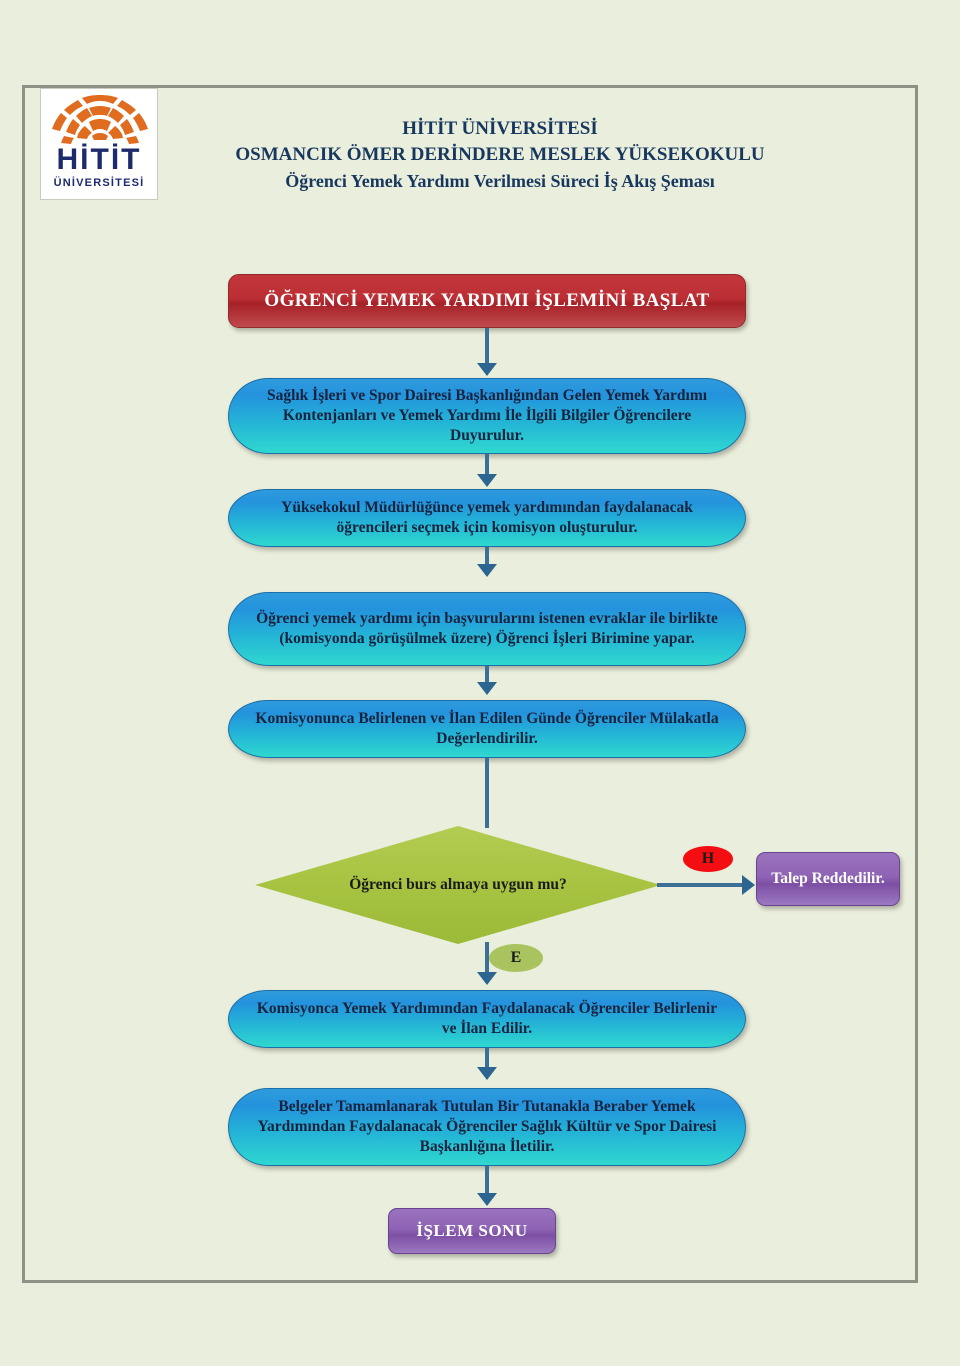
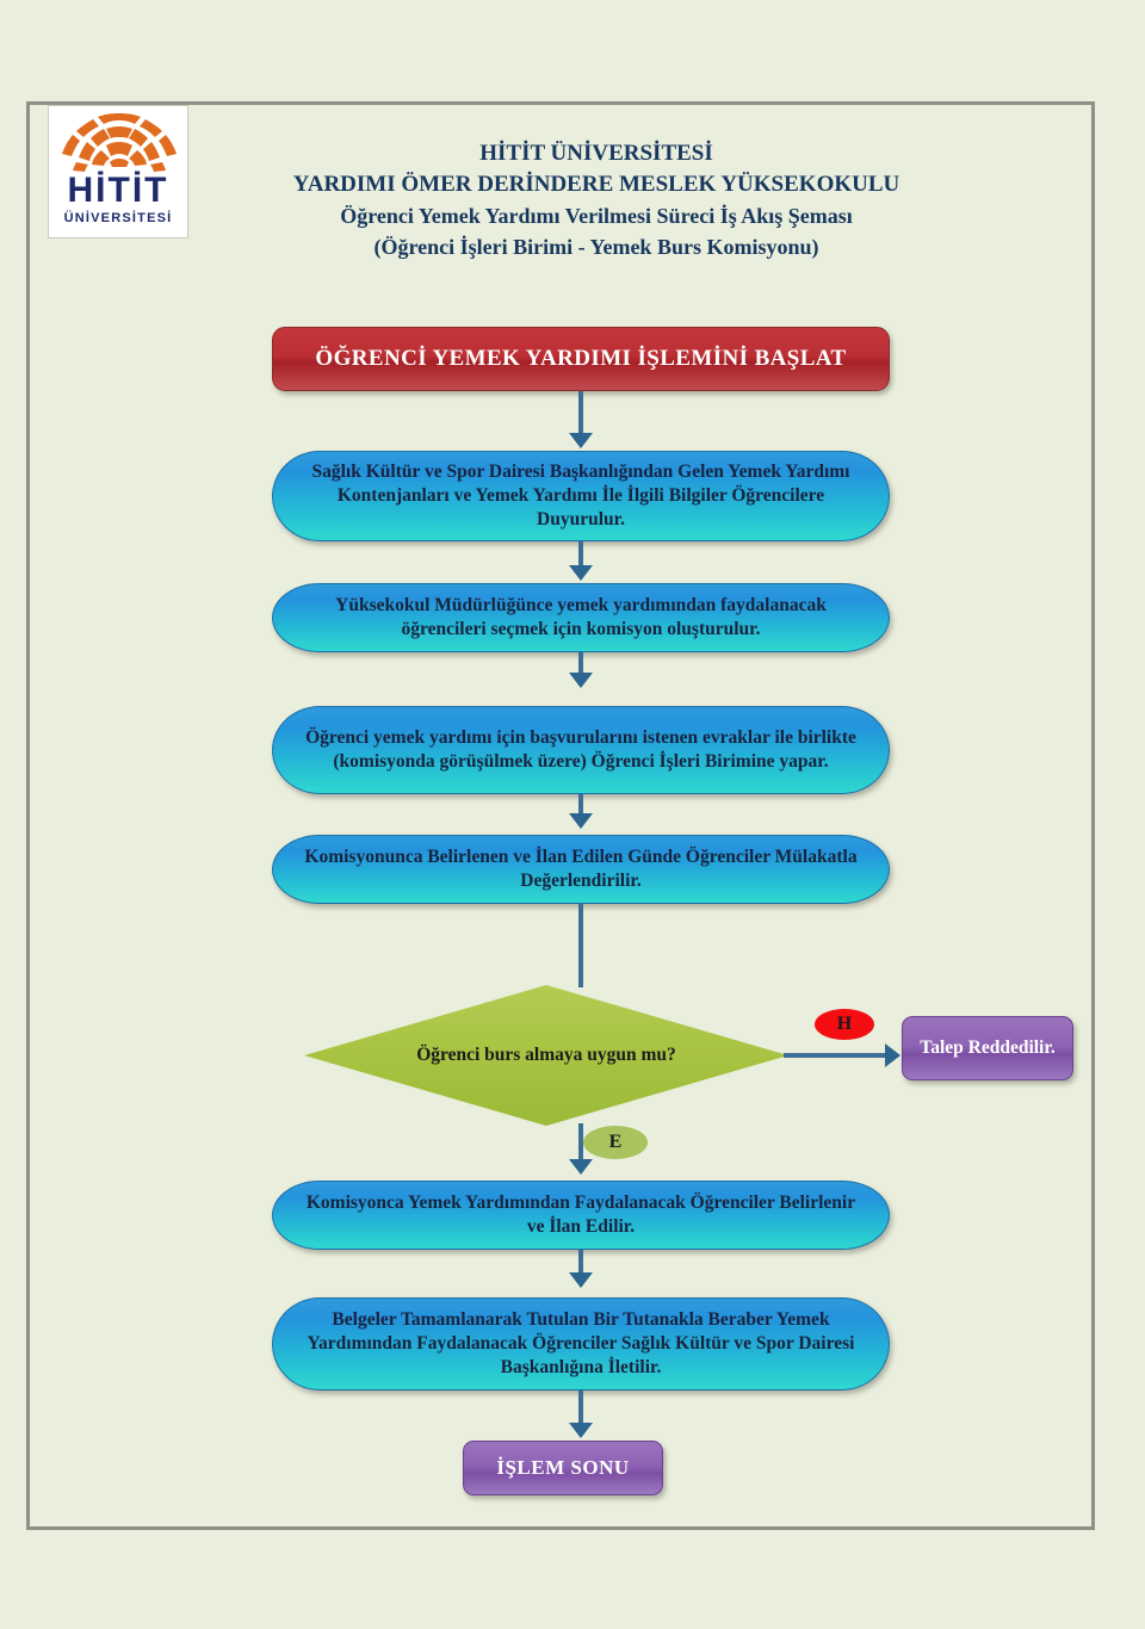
  HİTİT
  ÜNİVERSİTESİ
  HİTİT ÜNİVERSİTESİ
- OSMANCIK ÖMER DERİNDERE MESLEK YÜKSEKOKULU
+ YARDIMI ÖMER DERİNDERE MESLEK YÜKSEKOKULU
  Öğrenci Yemek Yardımı Verilmesi Süreci İş Akış Şeması
+ (Öğrenci İşleri Birimi - Yemek Burs Komisyonu)
  ÖĞRENCİ YEMEK YARDIMI İŞLEMİNİ BAŞLAT
- Sağlık İşleri ve Spor Dairesi Başkanlığından Gelen Yemek Yardımı Kontenjanları ve Yemek Yardımı İle İlgili Bilgiler Öğrencilere Duyurulur.
+ Sağlık Kültür ve Spor Dairesi Başkanlığından Gelen Yemek Yardımı Kontenjanları ve Yemek Yardımı İle İlgili Bilgiler Öğrencilere Duyurulur.
  Yüksekokul Müdürlüğünce yemek yardımından faydalanacak öğrencileri seçmek için komisyon oluşturulur.
  Öğrenci yemek yardımı için başvurularını istenen evraklar ile birlikte (komisyonda görüşülmek üzere) Öğrenci İşleri Birimine yapar.
  Komisyonunca Belirlenen ve İlan Edilen Günde Öğrenciler Mülakatla Değerlendirilir.
  Öğrenci burs almaya uygun mu?
  H
  Talep Reddedilir.
  E
  Komisyonca Yemek Yardımından Faydalanacak Öğrenciler Belirlenir ve İlan Edilir.
  Belgeler Tamamlanarak Tutulan Bir Tutanakla Beraber Yemek Yardımından Faydalanacak Öğrenciler Sağlık Kültür ve Spor Dairesi Başkanlığına İletilir.
  İŞLEM SONU
